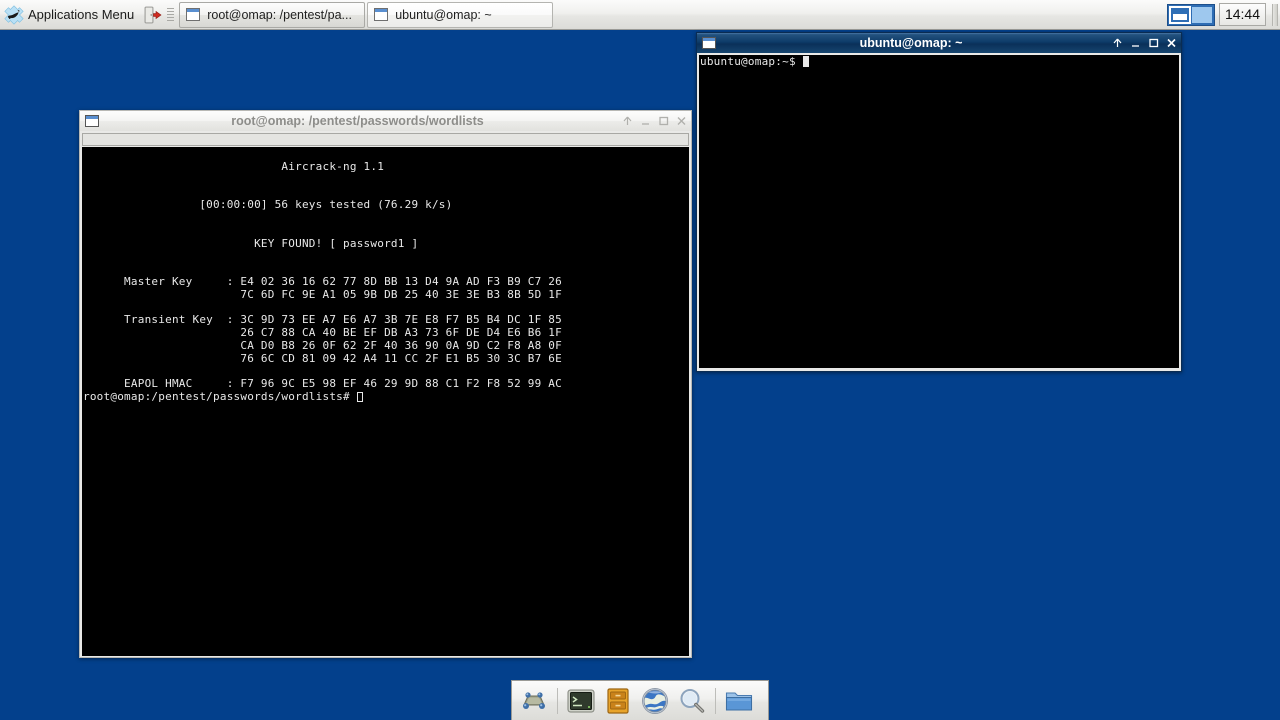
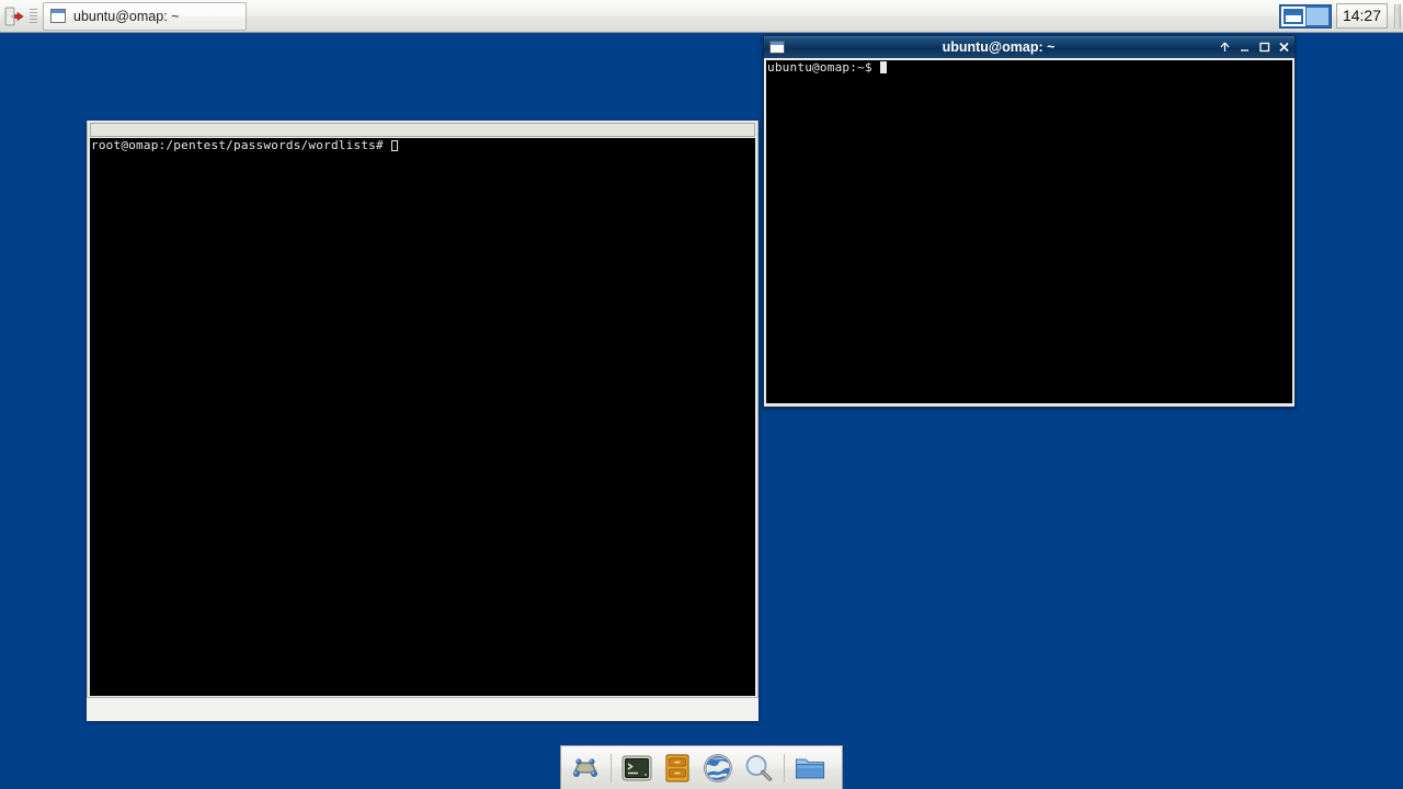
- Applications Menu
- root@omap: /pentest/pa...
  ubuntu@omap: ~
- 14:44
+ 14:27
- root@omap: /pentest/passwords/wordlists
- Aircrack-ng 1.1
- [00:00:00] 56 keys tested (76.29 k/s)
- KEY FOUND! [ password1 ]
- Master Key : E4 02 36 16 62 77 8D BB 13 D4 9A AD F3 B9 C7 26
- 7C 6D FC 9E A1 05 9B DB 25 40 3E 3E B3 8B 5D 1F
- Transient Key : 3C 9D 73 EE A7 E6 A7 3B 7E E8 F7 B5 B4 DC 1F 85
- 26 C7 88 CA 40 BE EF DB A3 73 6F DE D4 E6 B6 1F
- CA D0 B8 26 0F 62 2F 40 36 90 0A 9D C2 F8 A8 0F
- 76 6C CD 81 09 42 A4 11 CC 2F E1 B5 30 3C B7 6E
- EAPOL HMAC : F7 96 9C E5 98 EF 46 29 9D 88 C1 F2 F8 52 99 AC
  root@omap:/pentest/passwords/wordlists#
  ubuntu@omap: ~
  ubuntu@omap:~$
